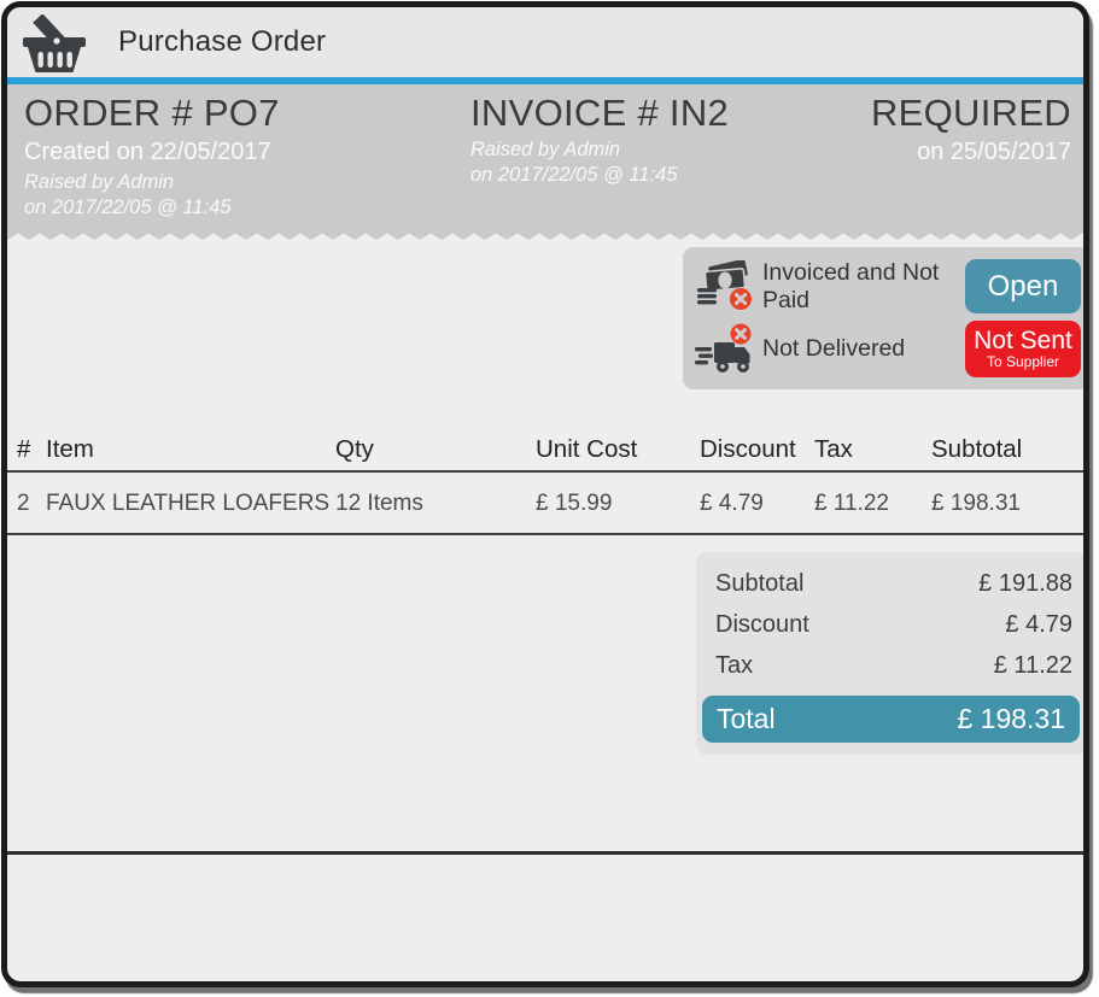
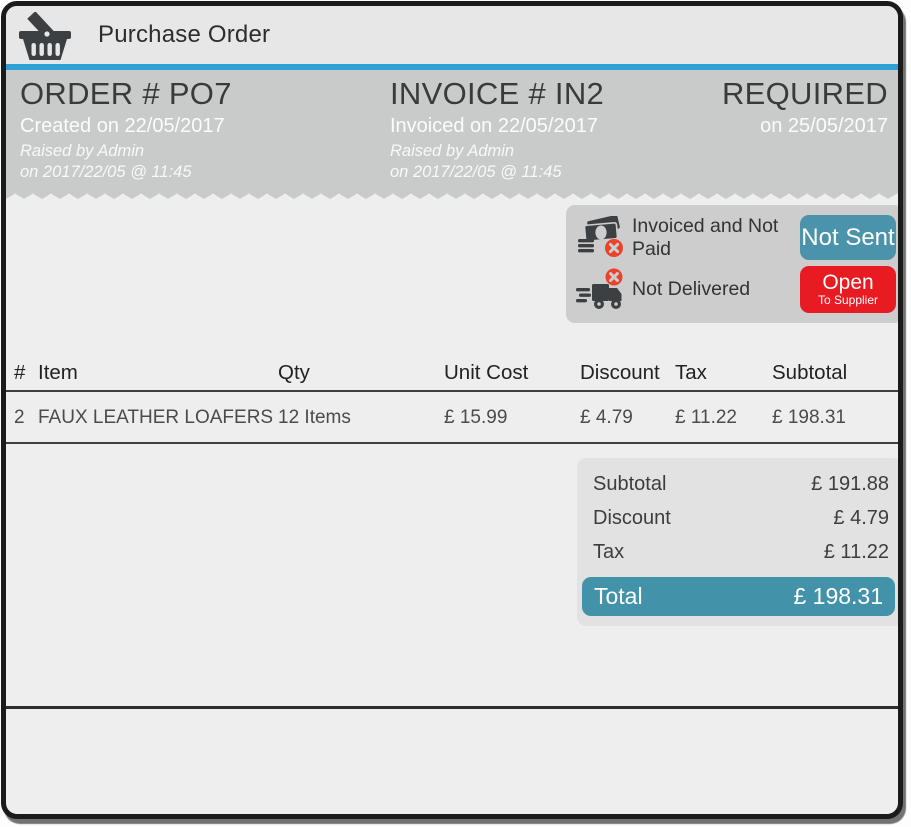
  Purchase Order
  ORDER # PO7
  Created on 22/05/2017
  Raised by Admin
  on 2017/22/05 @ 11:45
  INVOICE # IN2
+ Invoiced on 22/05/2017
  Raised by Admin
  on 2017/22/05 @ 11:45
  REQUIRED
  on 25/05/2017
  Invoiced and Not Paid
- Open
+ Not Sent
  Not Delivered
- Not Sent
+ Open
  To Supplier
  #
  Item
  Qty
  Unit Cost
  Discount
  Tax
  Subtotal
  2
  FAUX LEATHER LOAFERS
  12 Items
  £ 15.99
  £ 4.79
  £ 11.22
  £ 198.31
  Subtotal
  £ 191.88
  Discount
  £ 4.79
  Tax
  £ 11.22
  Total
  £ 198.31
